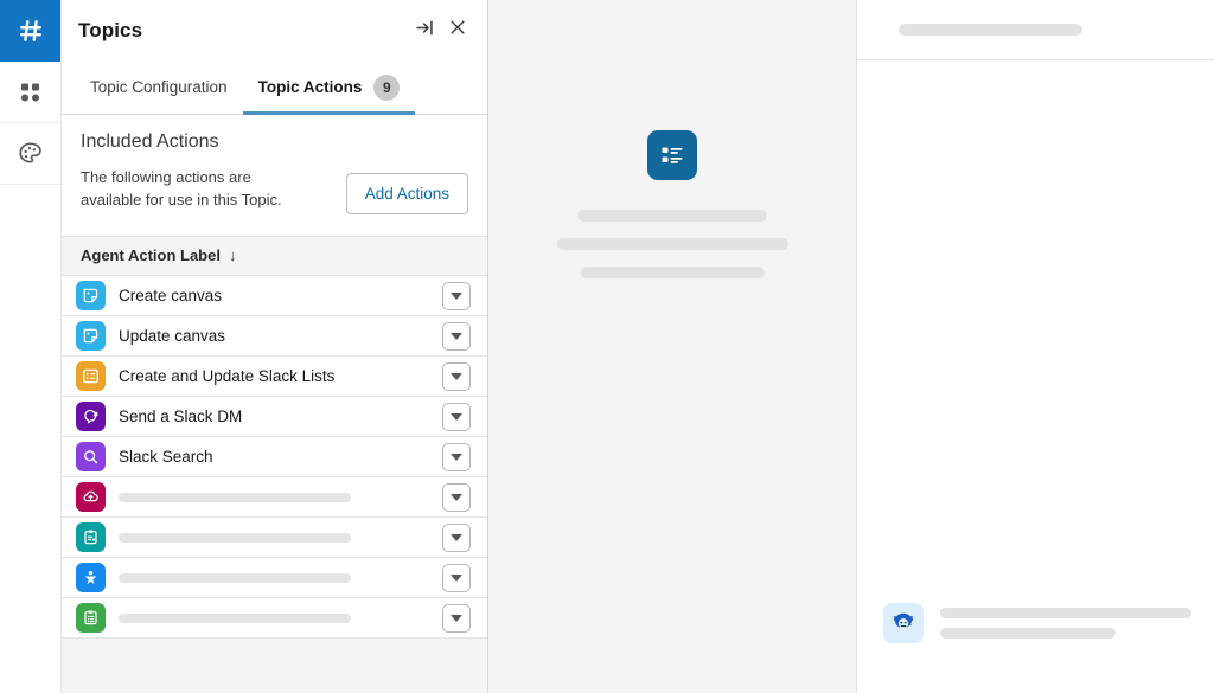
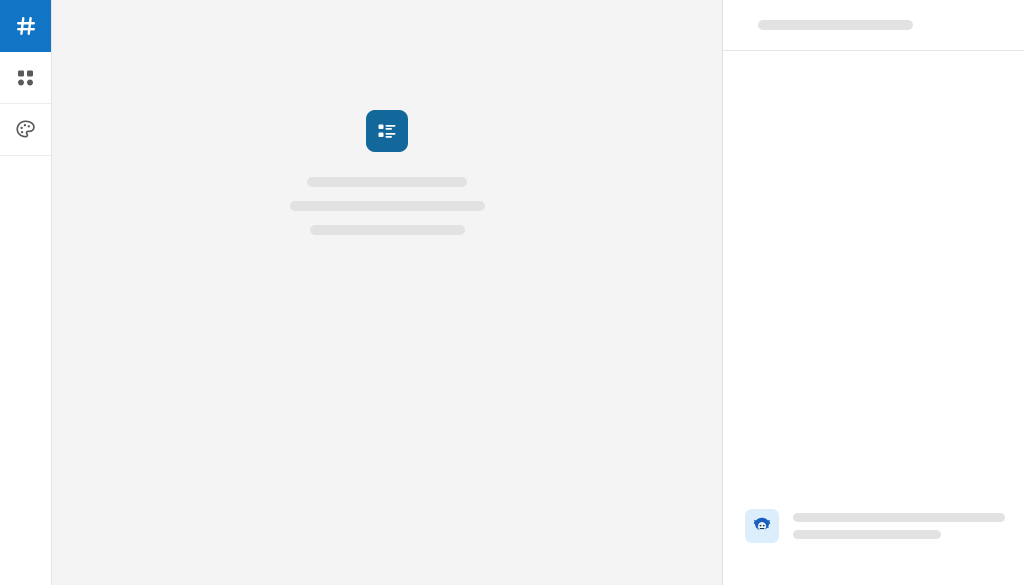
- Topics
- Topic Configuration
- Topic Actions
- 9
- Included Actions
- The following actions are available for use in this Topic.
- Add Actions
- Agent Action Label
- ↓
- Create canvas
- Update canvas
- Create and Update Slack Lists
- Send a Slack DM
- Slack Search
